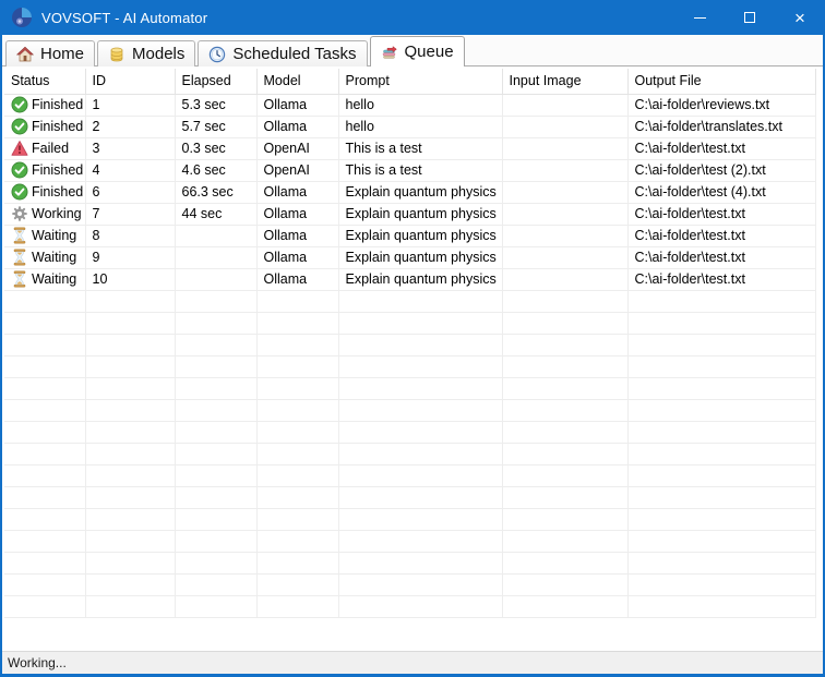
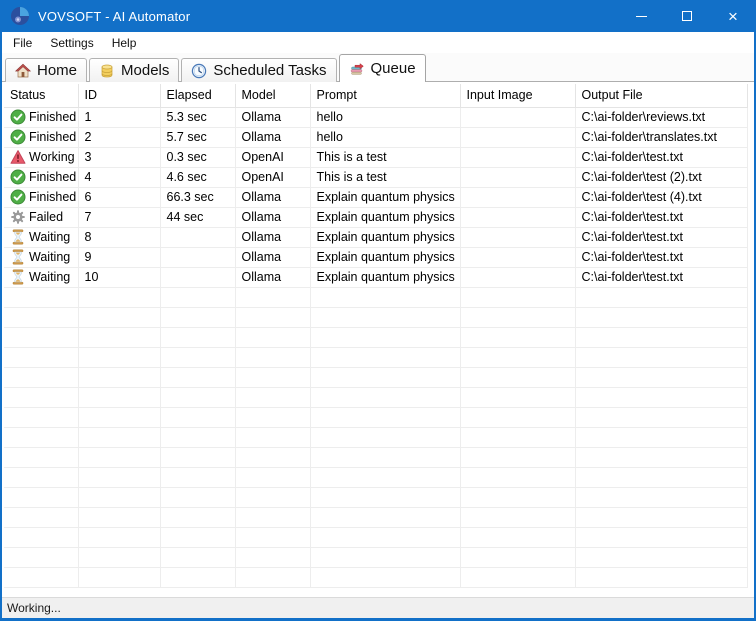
  VOVSOFT - AI Automator
  ×
+ File
+ Settings
+ Help
  Home
  Models
  Scheduled Tasks
  Queue
  Status	ID	Elapsed	Model	Prompt	Input Image	Output File
  Finished	1	5.3 sec	Ollama	hello		C:\ai-folder\reviews.txt
  Finished	2	5.7 sec	Ollama	hello		C:\ai-folder\translates.txt
- Failed	3	0.3 sec	OpenAI	This is a test		C:\ai-folder\test.txt
+ Working	3	0.3 sec	OpenAI	This is a test		C:\ai-folder\test.txt
  Finished	4	4.6 sec	OpenAI	This is a test		C:\ai-folder\test (2).txt
  Finished	6	66.3 sec	Ollama	Explain quantum physics		C:\ai-folder\test (4).txt
- Working	7	44 sec	Ollama	Explain quantum physics		C:\ai-folder\test.txt
+ Failed	7	44 sec	Ollama	Explain quantum physics		C:\ai-folder\test.txt
  Waiting	8		Ollama	Explain quantum physics		C:\ai-folder\test.txt
  Waiting	9		Ollama	Explain quantum physics		C:\ai-folder\test.txt
  Waiting	10		Ollama	Explain quantum physics		C:\ai-folder\test.txt
  Working...
